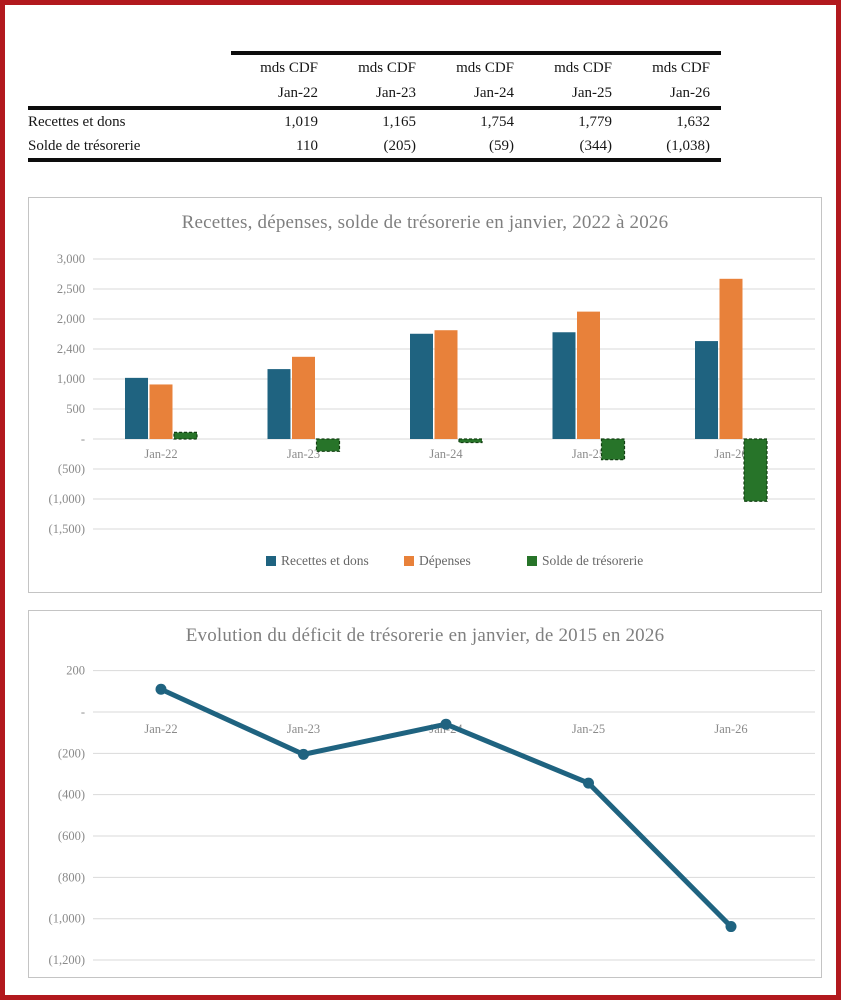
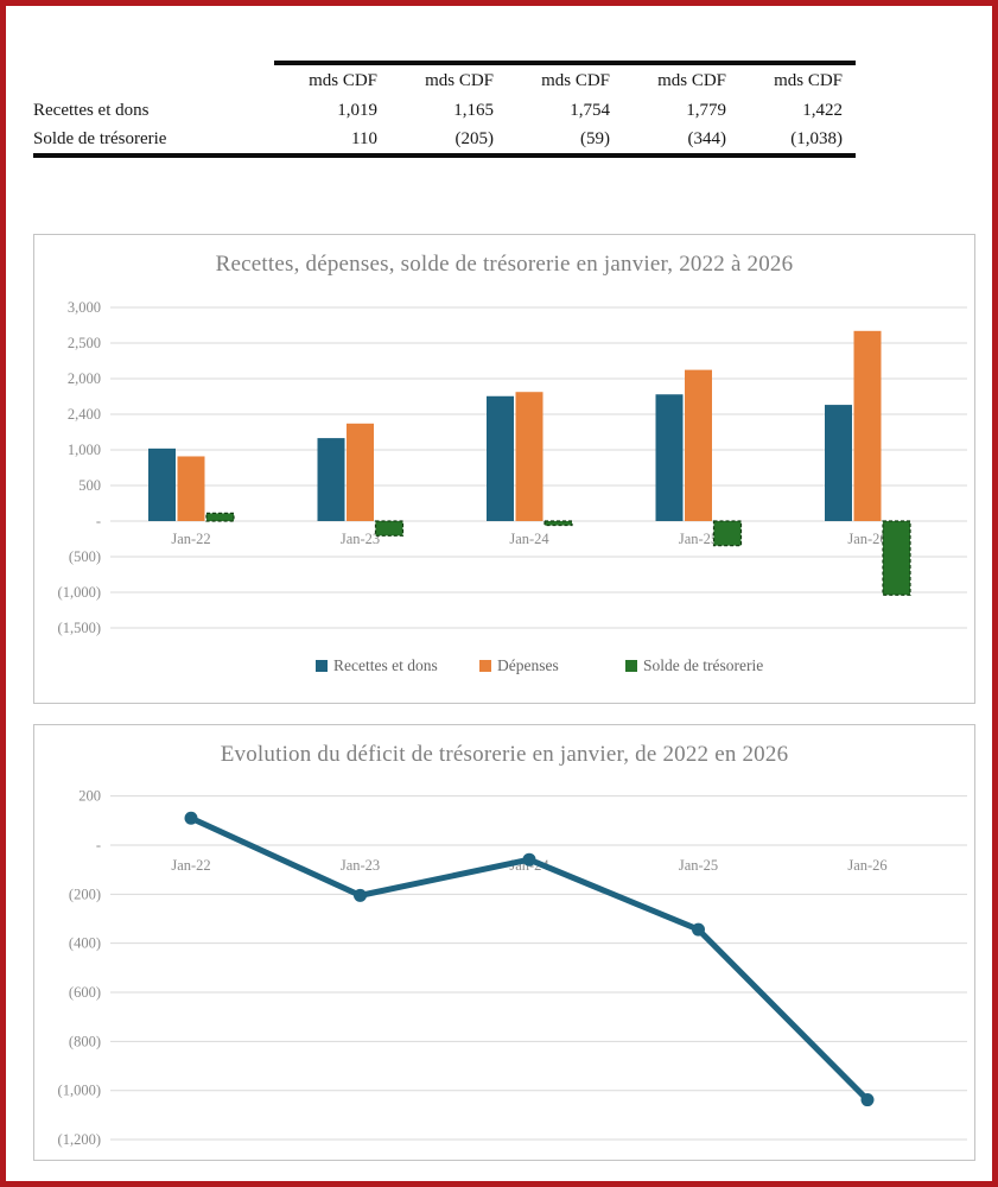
  	mds CDF	mds CDF	mds CDF	mds CDF	mds CDF
- 	Jan-22	Jan-23	Jan-24	Jan-25	Jan-26
- Recettes et dons	1,019	1,165	1,754	1,779	1,632
+ Recettes et dons	1,019	1,165	1,754	1,779	1,422
  Solde de trésorerie	110	(205)	(59)	(344)	(1,038)
  Recettes, dépenses, solde de trésorerie en janvier, 2022 à 2026
  3,000
  2,500
  2,000
  2,400
  1,000
  500
  -
  (500)
  (1,000)
  (1,500)
  Jan-22
  Jan-23
  Jan-24
  Jan-2
  Jan-2
  Recettes et dons
  Dépenses
  Solde de trésorerie
- Evolution du déficit de trésorerie en janvier, de 2015 en 2026
+ Evolution du déficit de trésorerie en janvier, de 2022 en 2026
  200
  -
  (200)
  (400)
  (600)
  (800)
  (1,000)
  (1,200)
  Jan-22
  Jan-23
  Jan-25
  Jan-26
